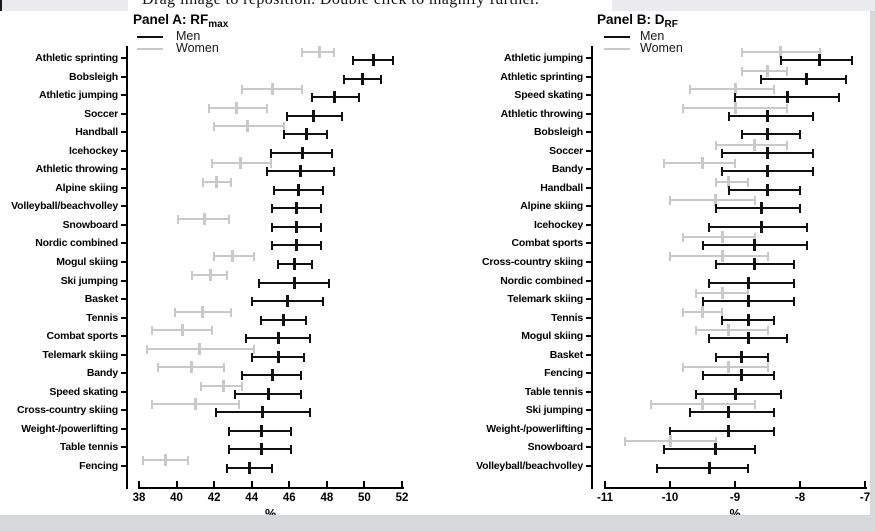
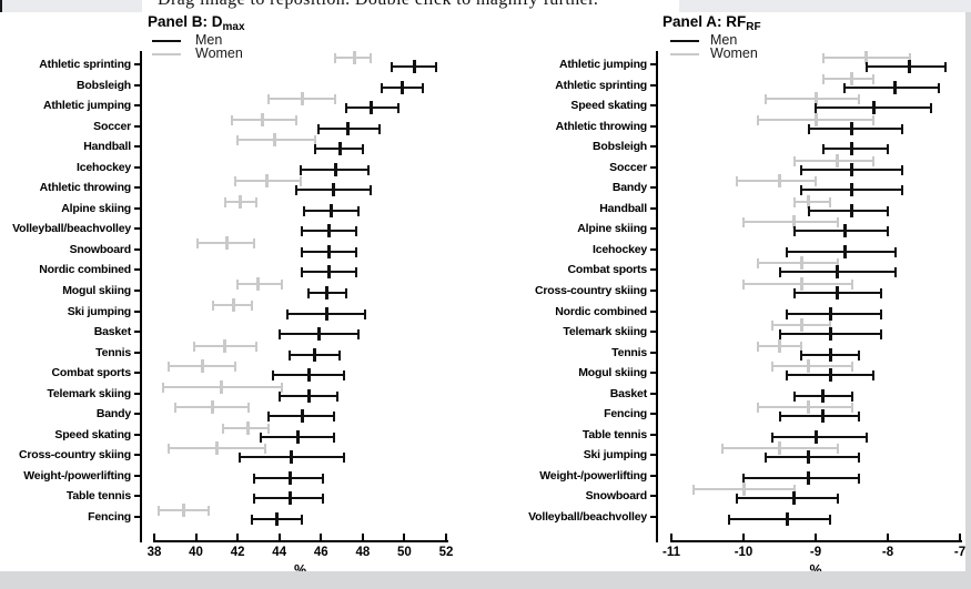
- Panel A: RFmax
+ Panel B: Dmax
  Men
  Women
  38
  40
  42
  44
  46
  48
  50
  52
  %
  Athletic sprinting
  Bobsleigh
  Athletic jumping
  Soccer
  Handball
  Icehockey
  Athletic throwing
  Alpine skiing
  Volleyball/beachvolley
  Snowboard
  Nordic combined
  Mogul skiing
  Ski jumping
  Basket
  Tennis
  Combat sports
  Telemark skiing
  Bandy
  Speed skating
  Cross-country skiing
  Weight-/powerlifting
  Table tennis
  Fencing
- Panel B: DRF
+ Panel A: RFRF
  Men
  Women
  -11
  -10
  -9
  -8
  -7
  %
  Athletic jumping
  Athletic sprinting
  Speed skating
  Athletic throwing
  Bobsleigh
  Soccer
  Bandy
  Handball
  Alpine skiing
  Icehockey
  Combat sports
  Cross-country skiing
  Nordic combined
  Telemark skiing
  Tennis
  Mogul skiing
  Basket
  Fencing
  Table tennis
  Ski jumping
  Weight-/powerlifting
  Snowboard
  Volleyball/beachvolley
